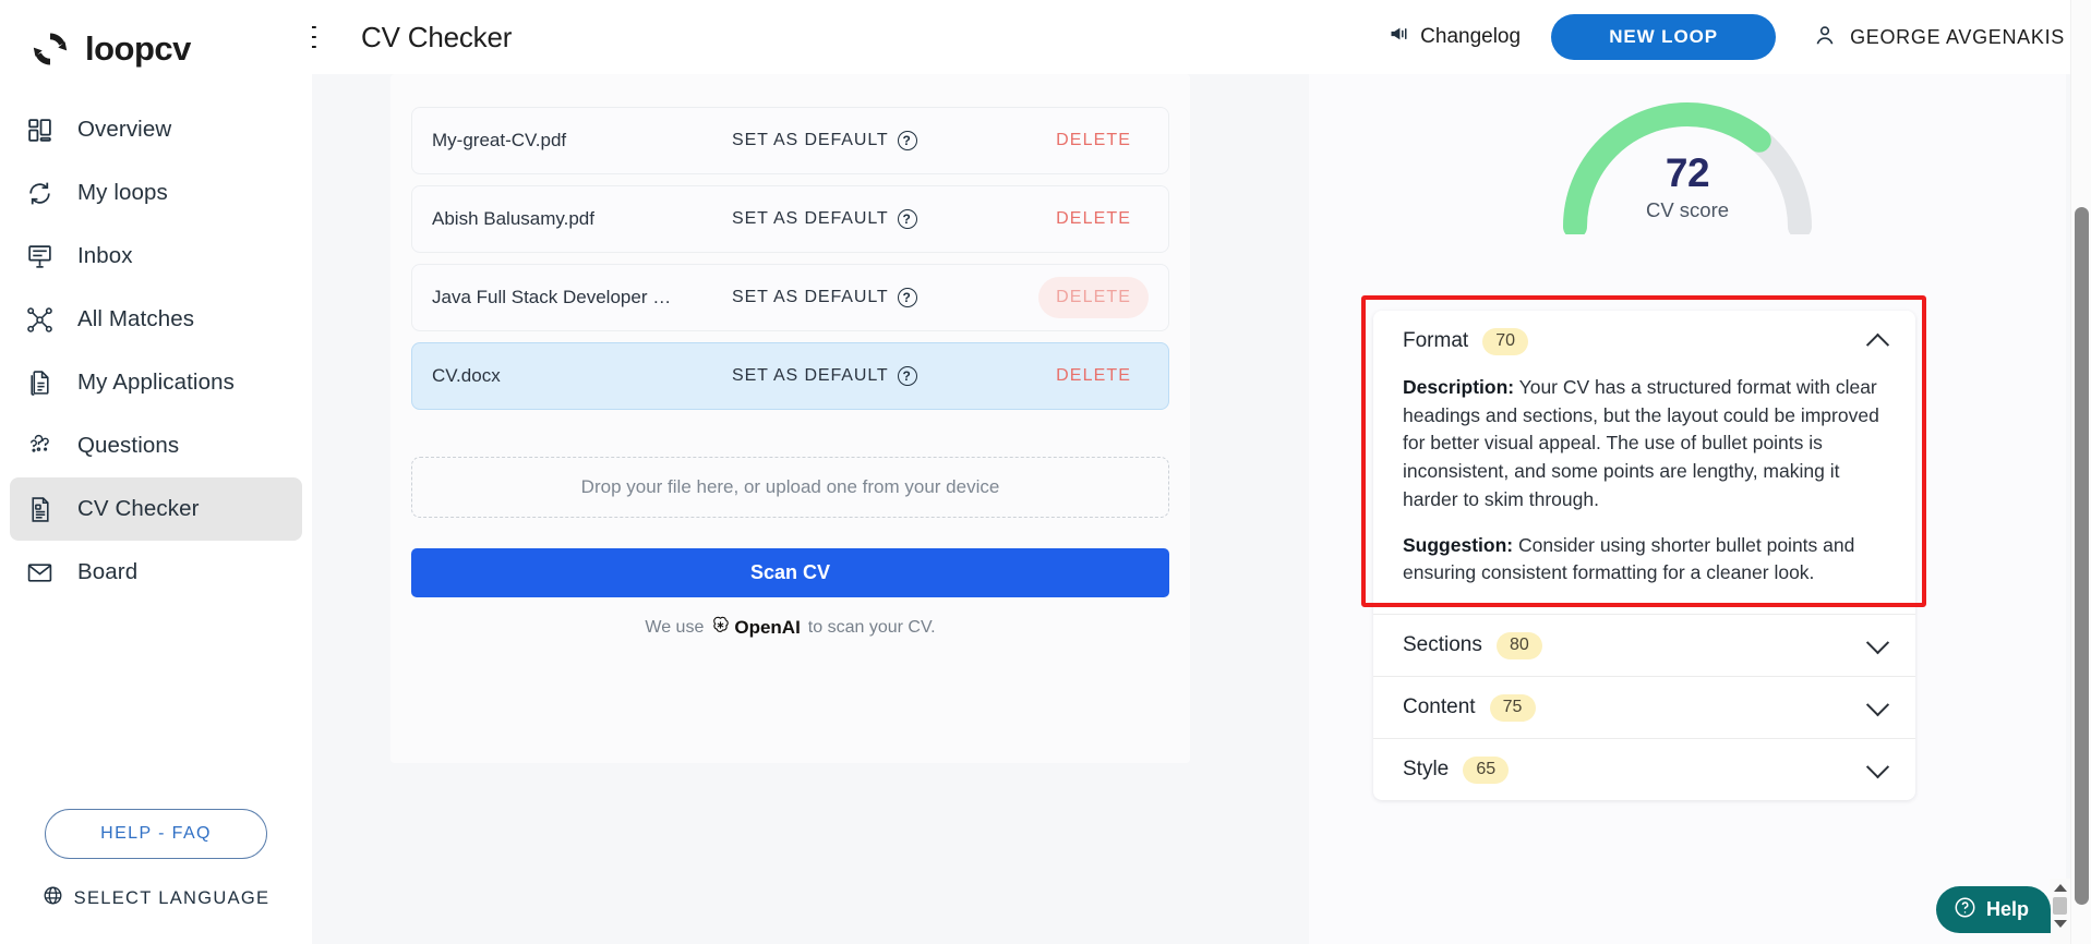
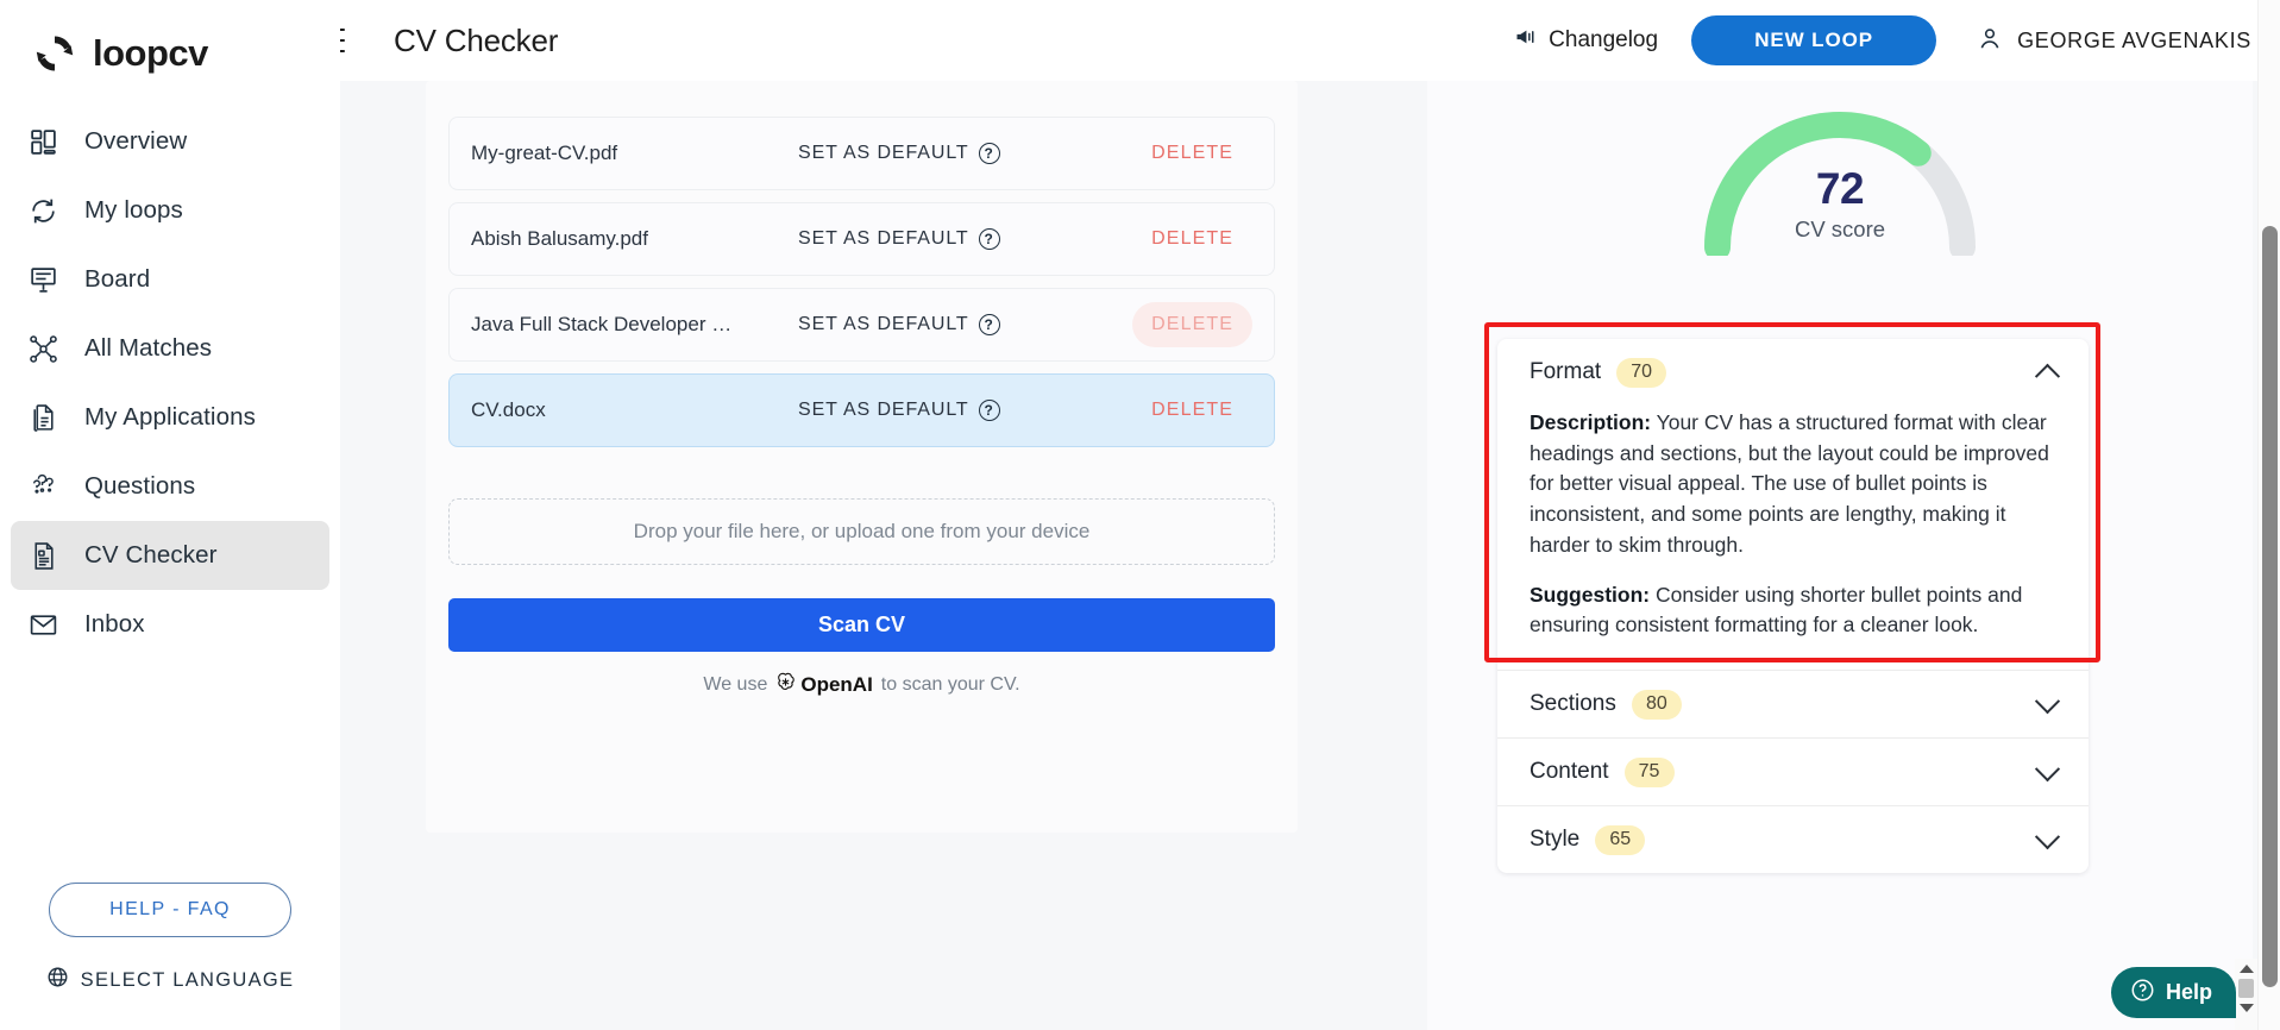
  loopcv
  Overview
  My loops
- Inbox
+ Board
  All Matches
  My Applications
  Questions
  CV Checker
- Board
+ Inbox
  HELP - FAQ
  SELECT LANGUAGE
  CV Checker
  Changelog
  NEW LOOP
  GEORGE AVGENAKIS
  My-great-CV.pdf
  SET AS DEFAULT
  ?
  DELETE
  Abish Balusamy.pdf
  SET AS DEFAULT
  ?
  DELETE
  Java Full Stack Developer …
  SET AS DEFAULT
  ?
  DELETE
  CV.docx
  SET AS DEFAULT
  ?
  DELETE
  Drop your file here, or upload one from your device
  Scan CV
  We use
  OpenAI
  to scan your CV.
  72
  CV score
  Format
  70
  Description: Your CV has a structured format with clear headings and sections, but the layout could be improved for better visual appeal. The use of bullet points is inconsistent, and some points are lengthy, making it harder to skim through.
  Suggestion: Consider using shorter bullet points and ensuring consistent formatting for a cleaner look.
  Sections
  80
  Content
  75
  Style
  65
  Help
